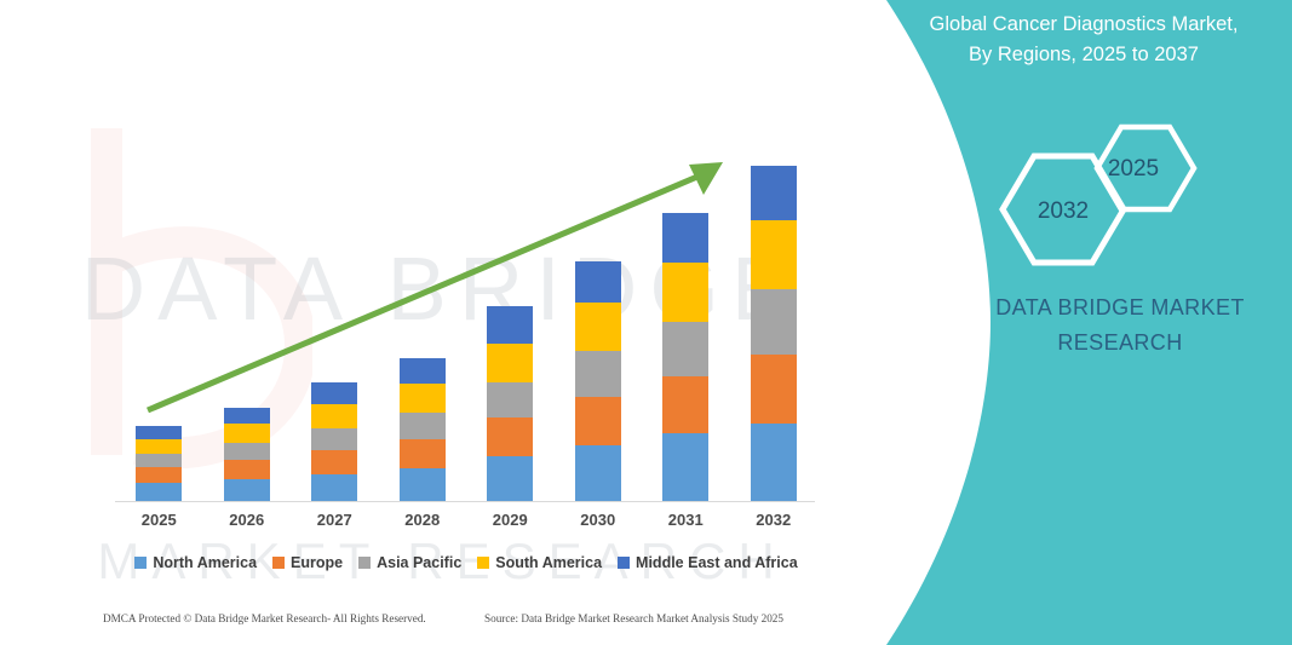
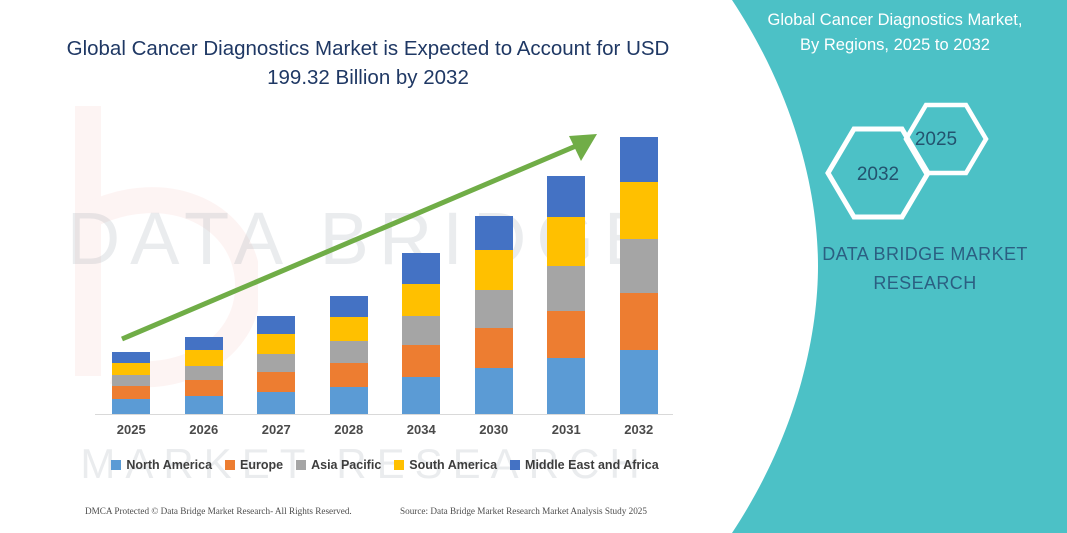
  DATA BRI
  MARKE RSERCH
+ Global Cancer Diagnostics Market is Expected to Account for USD 199.32 Billion by 2032
  2025
  2026
  2027
  2028
- 2029
+ 2034
  2030
  2031
  2032
  North America
  Europe
  Asia Pacific
  South America
  Middle East and Africa
  DMCA Protected © Data Bridge Market Research- All Rights Reserved.
  Source: Data Bridge Market Research Market Analysis Study 2025
  Global Cancer Diagnostics Market,
- By Regions, 2025 to 2037
+ By Regions, 2025 to 2032
  2025
  2032
  DATA BRIDGE MARKET
  RESEARCH
